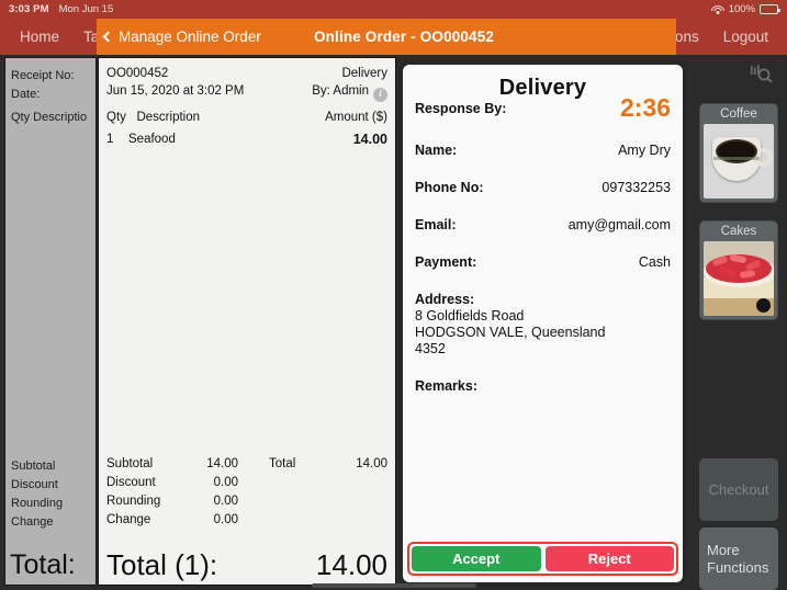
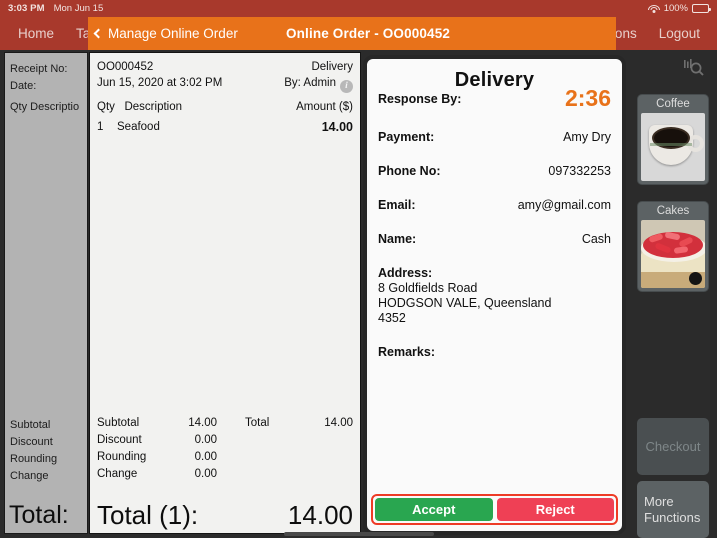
  3:03 PM
  Mon Jun 15
  100%
  Home
  ons
  Logout
  Receipt No:
  Date:
  Qty Descriptio
  Subtotal
  Discount
  Rounding
  Change
  Total:
  OO000452
  Delivery
  Jun 15, 2020 at 3:02 PM
  By: Admin i
  Qty Description
  Amount ($)
  1
  Seafood
  14.00
  Subtotal
  14.00
  Discount
  0.00
  Rounding
  0.00
  Change
  0.00
  Total
  14.00
  Total (1):
  14.00
  Coffee
  Cakes
  Checkout
  More
  Functions
  Manage Online Order
  Online Order - OO000452
  Delivery
  Response By:
  2:36
- Name:
+ Payment:
  Amy Dry
  Phone No:
  097332253
  Email:
  amy@gmail.com
- Payment:
+ Name:
  Cash
  Address:
  8 Goldfields Road
  HODGSON VALE, Queensland
  4352
  Remarks:
  Accept
  Reject
